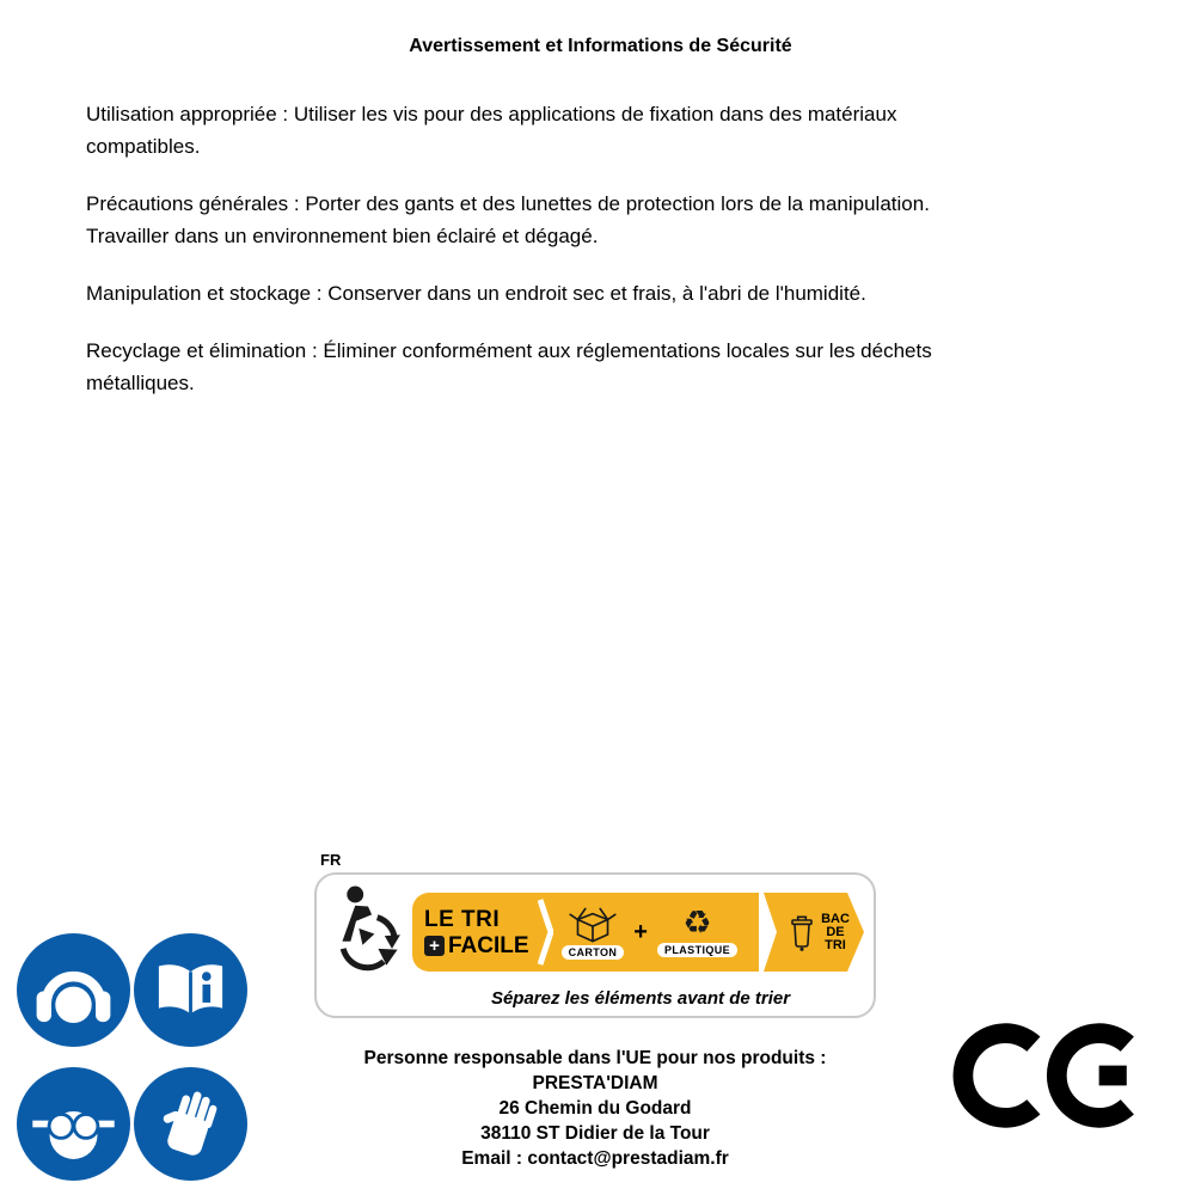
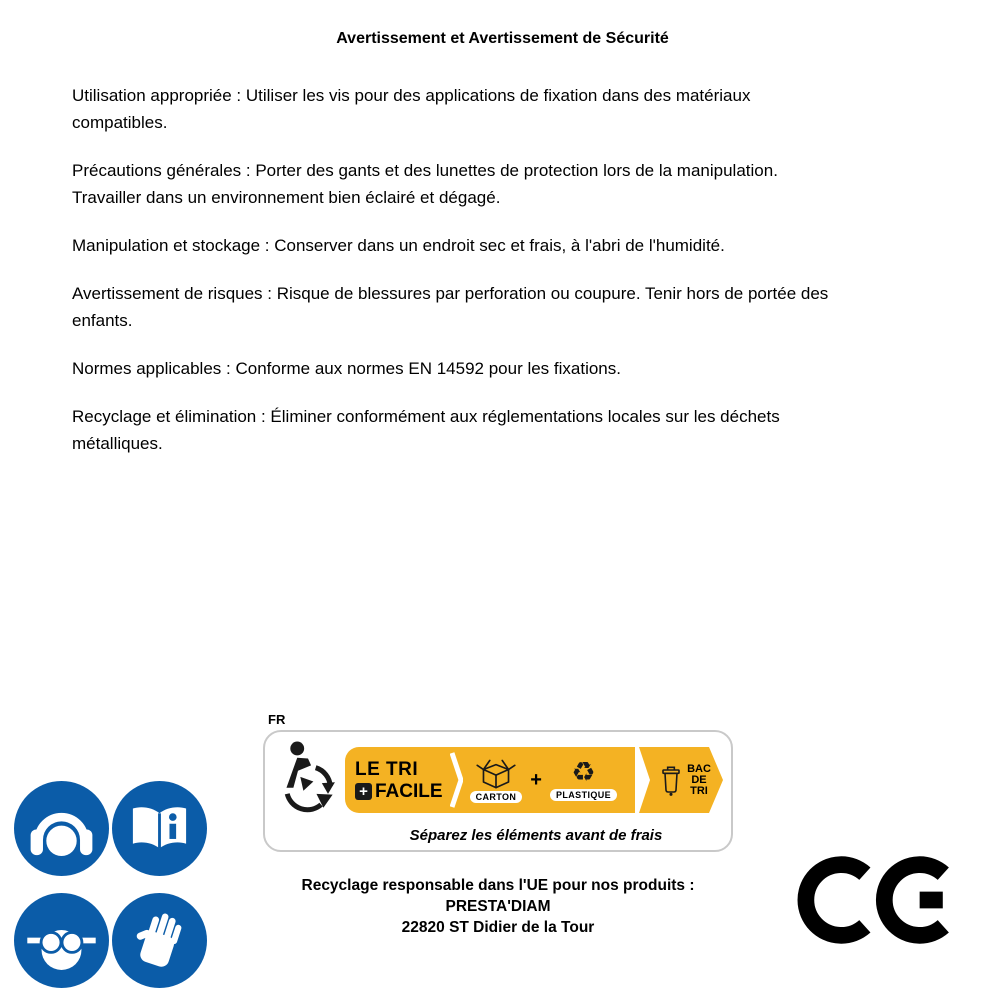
- Avertissement et Informations de Sécurité
+ Avertissement et Avertissement de Sécurité
  Utilisation appropriée : Utiliser les vis pour des applications de fixation dans des matériaux
  compatibles.
  Précautions générales : Porter des gants et des lunettes de protection lors de la manipulation.
  Travailler dans un environnement bien éclairé et dégagé.
  Manipulation et stockage : Conserver dans un endroit sec et frais, à l'abri de l'humidité.
+ Avertissement de risques : Risque de blessures par perforation ou coupure. Tenir hors de portée des
+ enfants.
+ Normes applicables : Conforme aux normes EN 14592 pour les fixations.
  Recyclage et élimination : Éliminer conformément aux réglementations locales sur les déchets
  métalliques.
  FR
  LE TRI
  +
  FACILE
  CARTON
  +
  ♻
  PLASTIQUE
  BAC
  DE
  TRI
- Séparez les éléments avant de trier
+ Séparez les éléments avant de frais
- Personne responsable dans l'UE pour nos produits :
+ Recyclage responsable dans l'UE pour nos produits :
  PRESTA'DIAM
- 26 Chemin du Godard
- 38110 ST Didier de la Tour
+ 22820 ST Didier de la Tour
- Email : contact@prestadiam.fr
